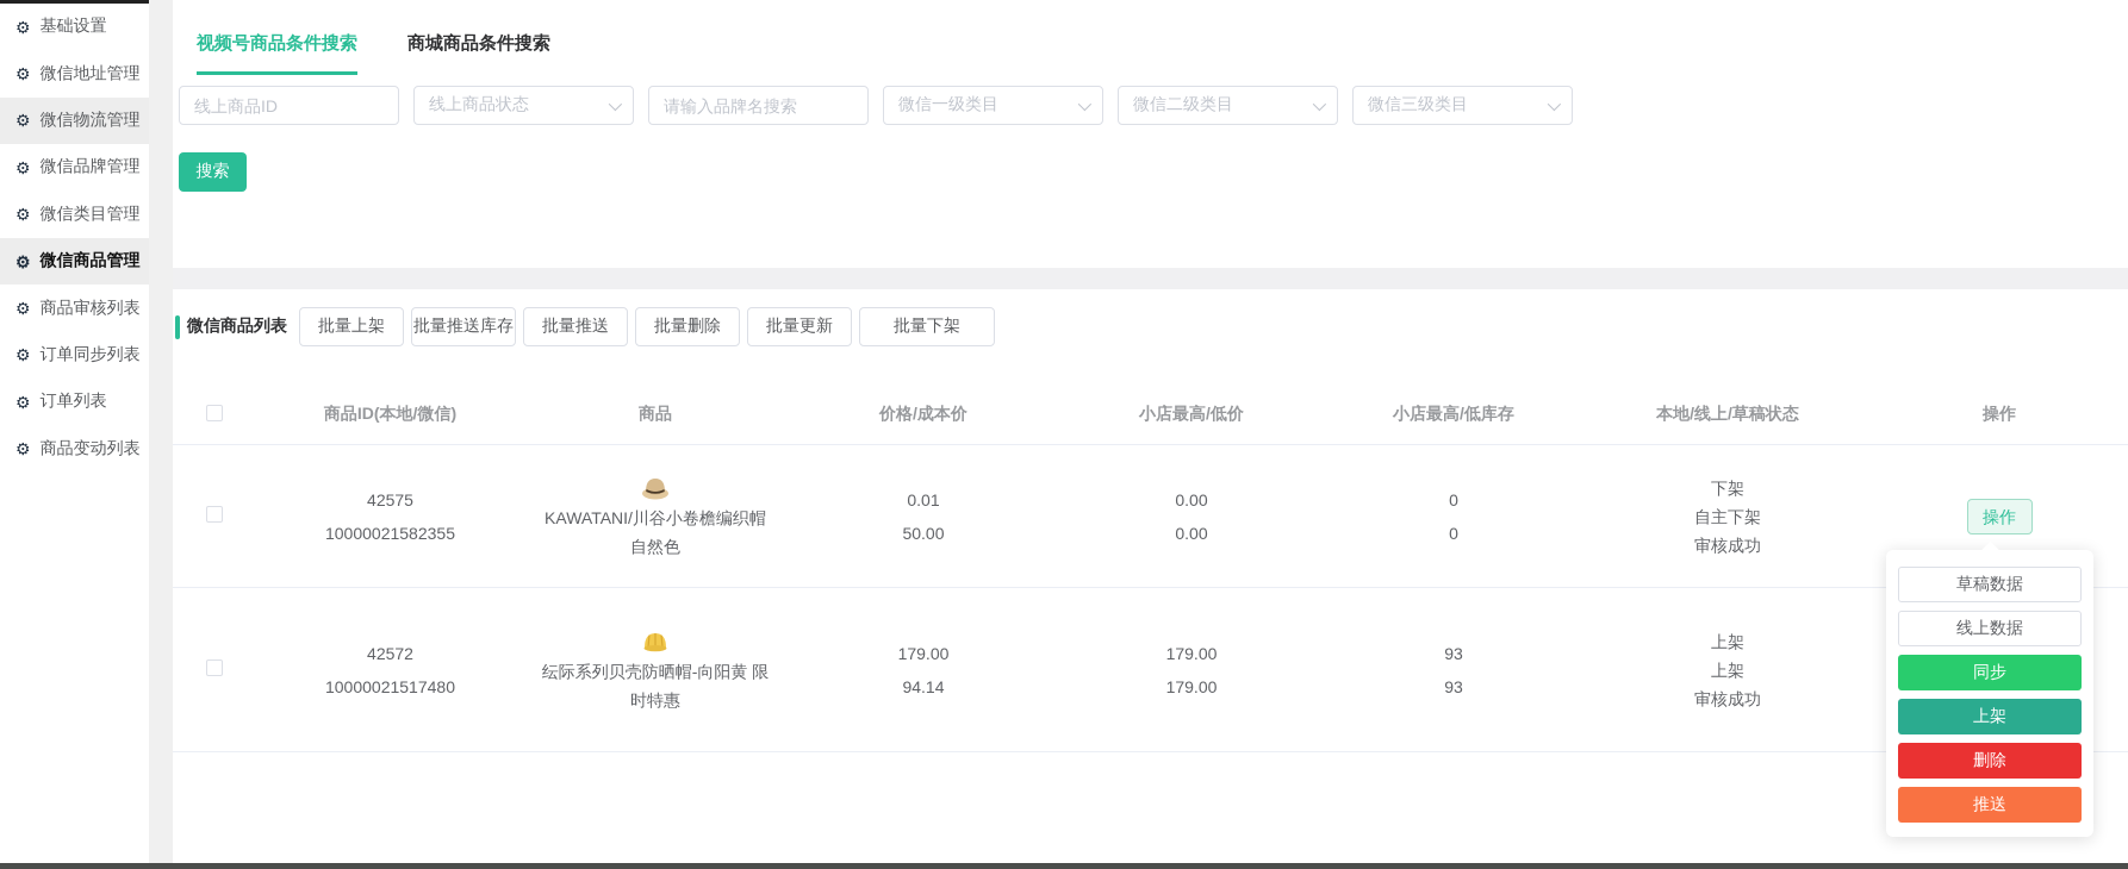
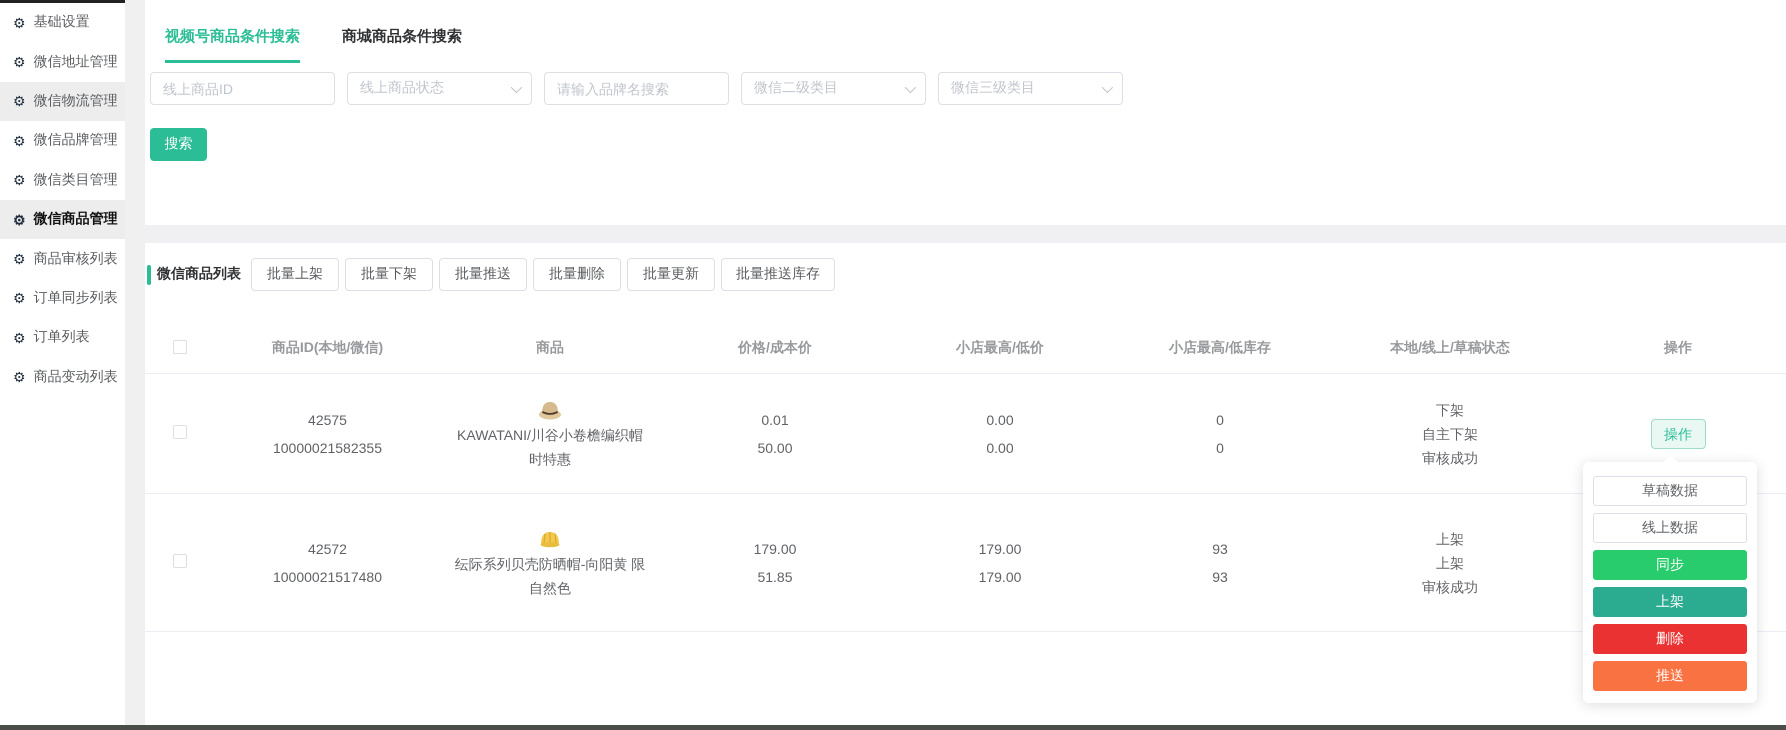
  ⚙
  基础设置
  ⚙
  微信地址管理
  ⚙
  微信物流管理
  ⚙
  微信品牌管理
  ⚙
  微信类目管理
  ⚙
  微信商品管理
  ⚙
  商品审核列表
  ⚙
  订单同步列表
  ⚙
  订单列表
  ⚙
  商品变动列表
  视频号商品条件搜索
  商城商品条件搜索
  线上商品ID
  线上商品状态
  请输入品牌名搜索
- 微信一级类目
  微信二级类目
  微信三级类目
  搜索
  微信商品列表
  批量上架
- 批量推送库存
+ 批量下架
  批量推送
  批量删除
  批量更新
- 批量下架
+ 批量推送库存
  商品ID(本地/微信)
  商品
  价格/成本价
  小店最高/低价
  小店最高/低库存
  本地/线上/草稿状态
  操作
  42575
  10000021582355
  KAWATANI/川谷小卷檐编织帽
- 自然色
+ 时特惠
  0.01
  50.00
  0.00
  0.00
  0
  0
  下架
  自主下架
  审核成功
  操作
  42572
  10000021517480
  纭际系列贝壳防晒帽-向阳黄 限
- 时特惠
+ 自然色
  179.00
- 94.14
+ 51.85
  179.00
  179.00
  93
  93
  上架
  上架
  审核成功
  草稿数据
  线上数据
  同步
  上架
  删除
  推送
